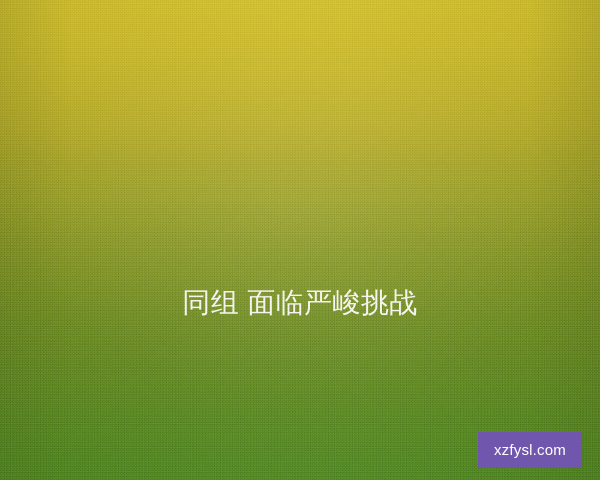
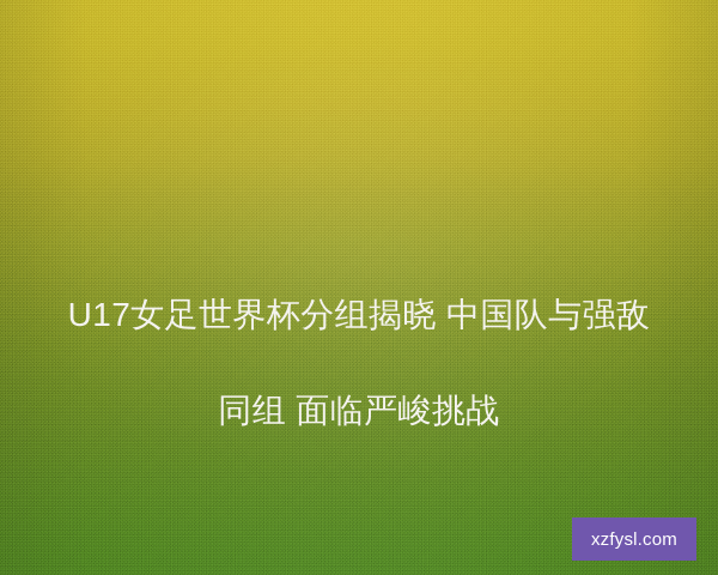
+ U17女足世界杯分组揭晓 中国队与强敌
  同组 面临严峻挑战
  xzfysl.com
